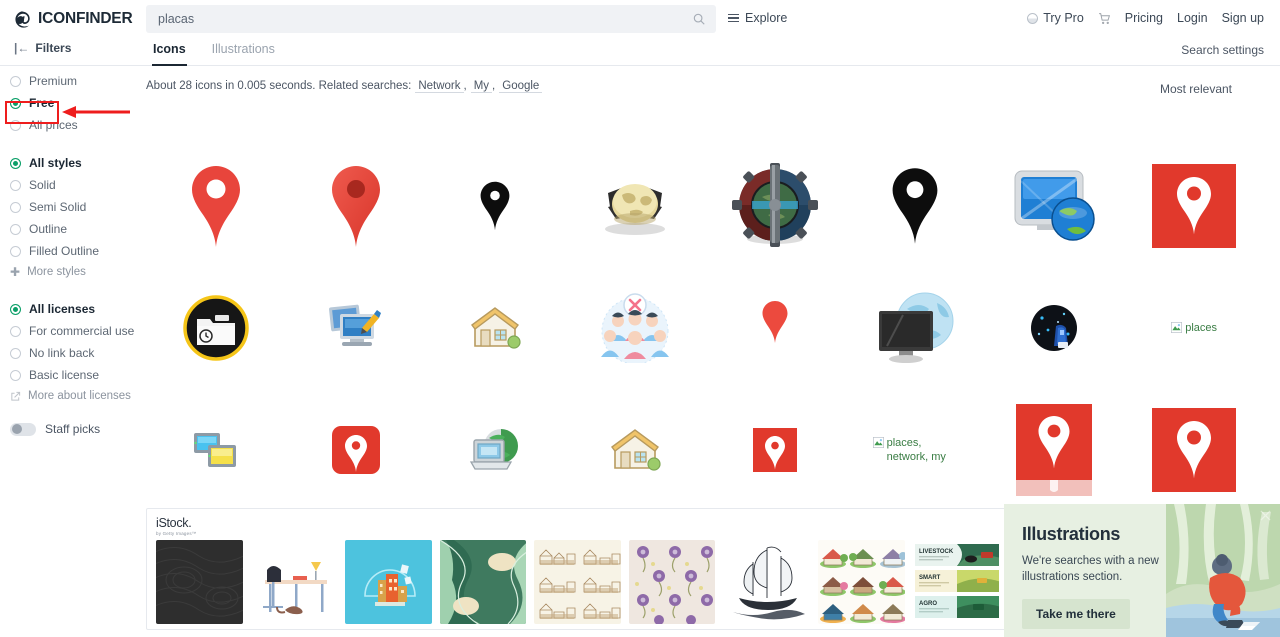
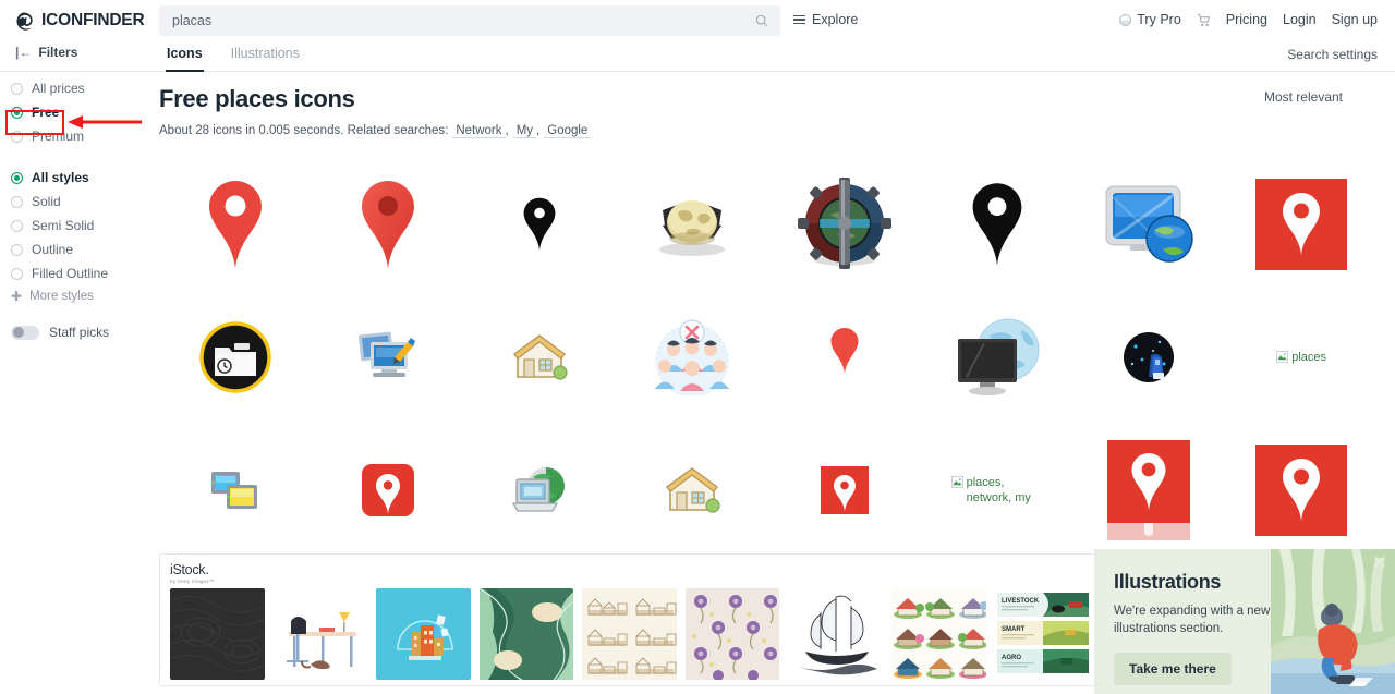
  ICONFINDER
  placas
  Explore
  Try Pro
  Pricing
  Login
  Sign up
  |←
  Filters
  Icons
  Illustrations
  Search settings
- Premium
+ All prices
  Free
- All prices
+ Premium
  All styles
  Solid
  Semi Solid
  Outline
  Filled Outline
  ✚
  More styles
- All licenses
- For commercial use
- No link back
- Basic license
- More about licenses
  Staff picks
+ Free places icons
  About 28 icons in 0.005 seconds. Related searches:
  Network
  ,
  My
  ,
  Google
  Most relevant
  places
  places, network, my
  iStock.
  Illustrations
- We're searches with a new illustrations section.
+ We're expanding with a new illustrations section.
  Take me there
